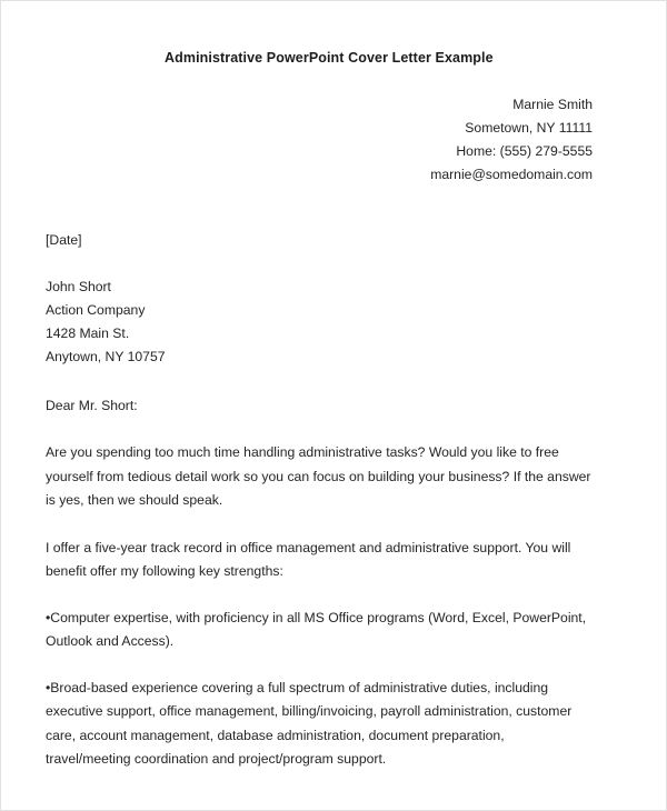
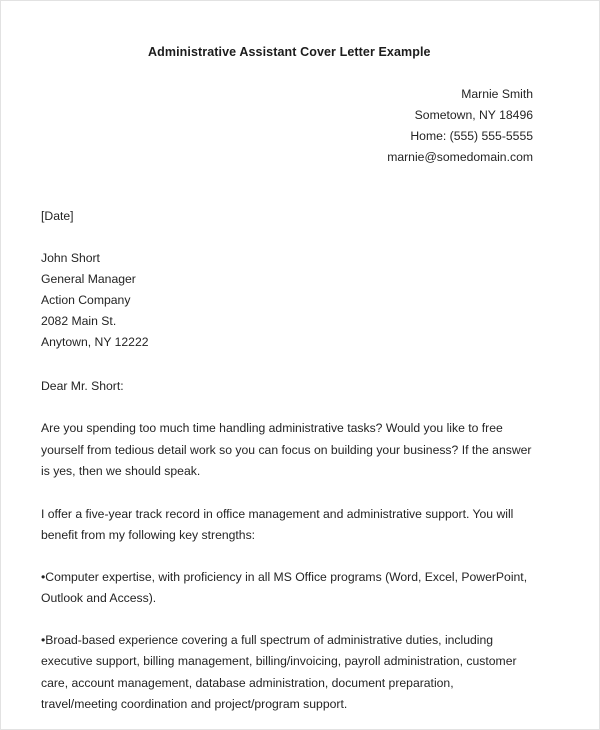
- Administrative PowerPoint Cover Letter Example
+ Administrative Assistant Cover Letter Example
  Marnie Smith
- Sometown, NY 11111
+ Sometown, NY 18496
- Home: (555) 279-5555
+ Home: (555) 555-5555
  marnie@somedomain.com
  [Date]
  John Short
+ General Manager
  Action Company
- 1428 Main St.
+ 2082 Main St.
- Anytown, NY 10757
+ Anytown, NY 12222
  Dear Mr. Short:
  Are you spending too much time handling administrative tasks? Would you like to free yourself from tedious detail work so you can focus on building your business? If the answer is yes, then we should speak.
- I offer a five-year track record in office management and administrative support. You will benefit offer my following key strengths:
+ I offer a five-year track record in office management and administrative support. You will benefit from my following key strengths:
  •Computer expertise, with proficiency in all MS Office programs (Word, Excel, PowerPoint, Outlook and Access).
- •Broad-based experience covering a full spectrum of administrative duties, including executive support, office management, billing/invoicing, payroll administration, customer care, account management, database administration, document preparation, travel/meeting coordination and project/program support.
+ •Broad-based experience covering a full spectrum of administrative duties, including executive support, billing management, billing/invoicing, payroll administration, customer care, account management, database administration, document preparation, travel/meeting coordination and project/program support.
